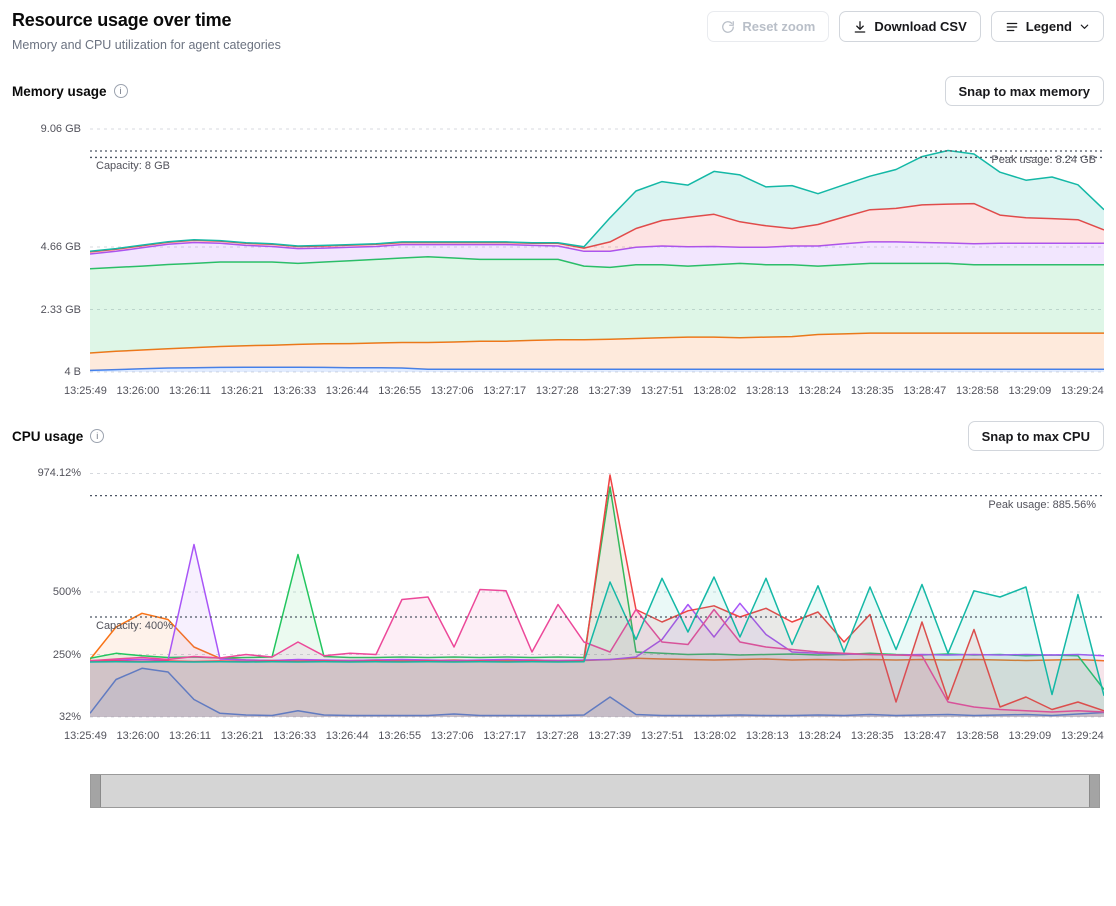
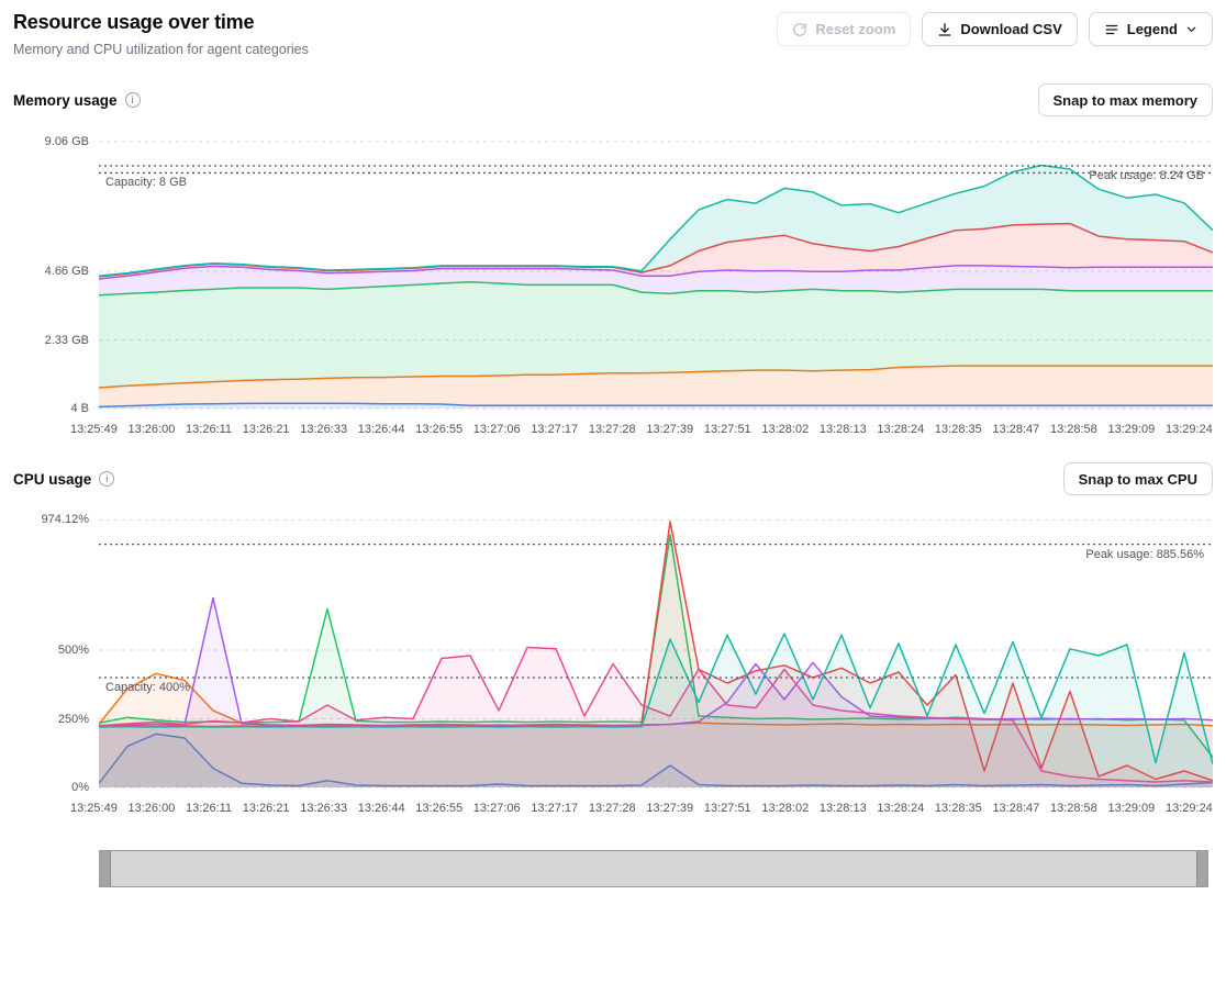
  Resource usage over time
  Memory and CPU utilization for agent categories
  Reset zoom
  Download CSV
  Legend
  Memory usage
  i
  Snap to max memory
  9.06 GB
  4.66 GB
  2.33 GB
  4 B
  Capacity: 8 GB
  Peak usage: 8.24 GB
  13:25:49
  13:26:00
  13:26:11
  13:26:21
  13:26:33
  13:26:44
  13:26:55
  13:27:06
  13:27:17
  13:27:28
  13:27:39
  13:27:51
  13:28:02
  13:28:13
  13:28:24
  13:28:35
  13:28:47
  13:28:58
  13:29:09
  13:29:24
  CPU usage
  i
  Snap to max CPU
  974.12%
  500%
  250%
- 32%
+ 0%
  Peak usage: 885.56%
  Capacity: 400%
  13:25:49
  13:26:00
  13:26:11
  13:26:21
  13:26:33
  13:26:44
  13:26:55
  13:27:06
  13:27:17
  13:27:28
  13:27:39
  13:27:51
  13:28:02
  13:28:13
  13:28:24
  13:28:35
  13:28:47
  13:28:58
  13:29:09
  13:29:24
